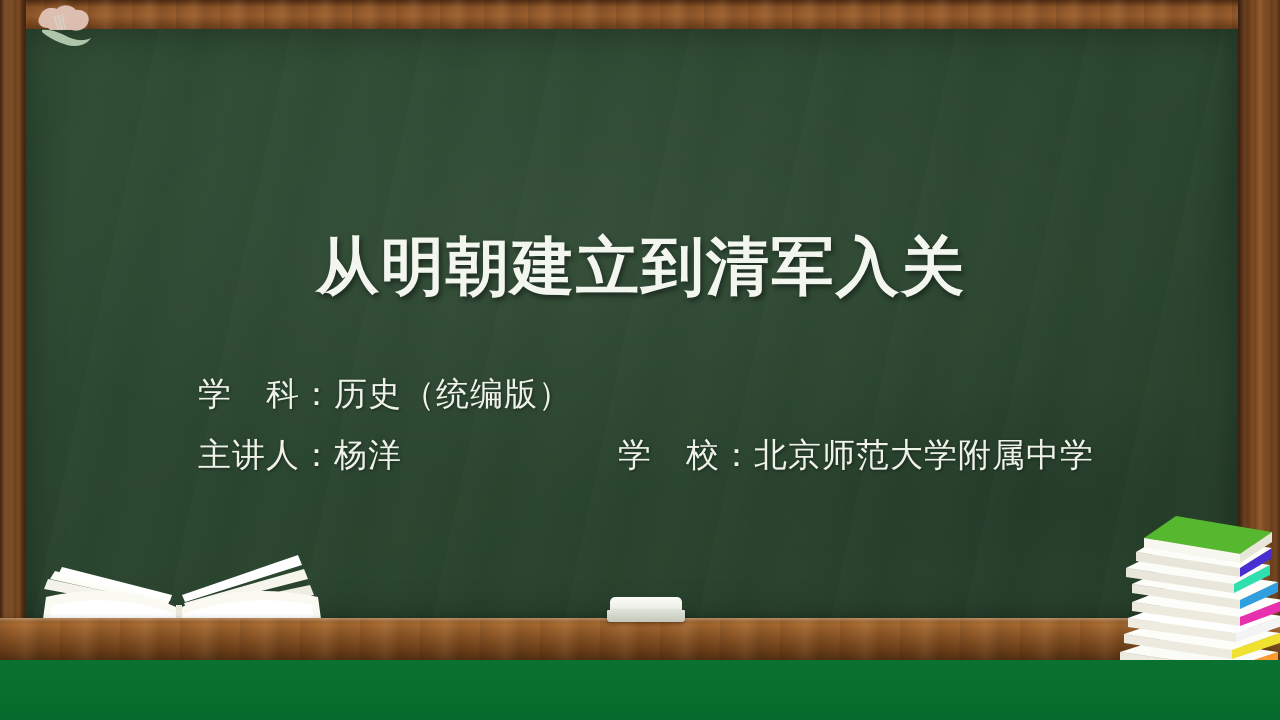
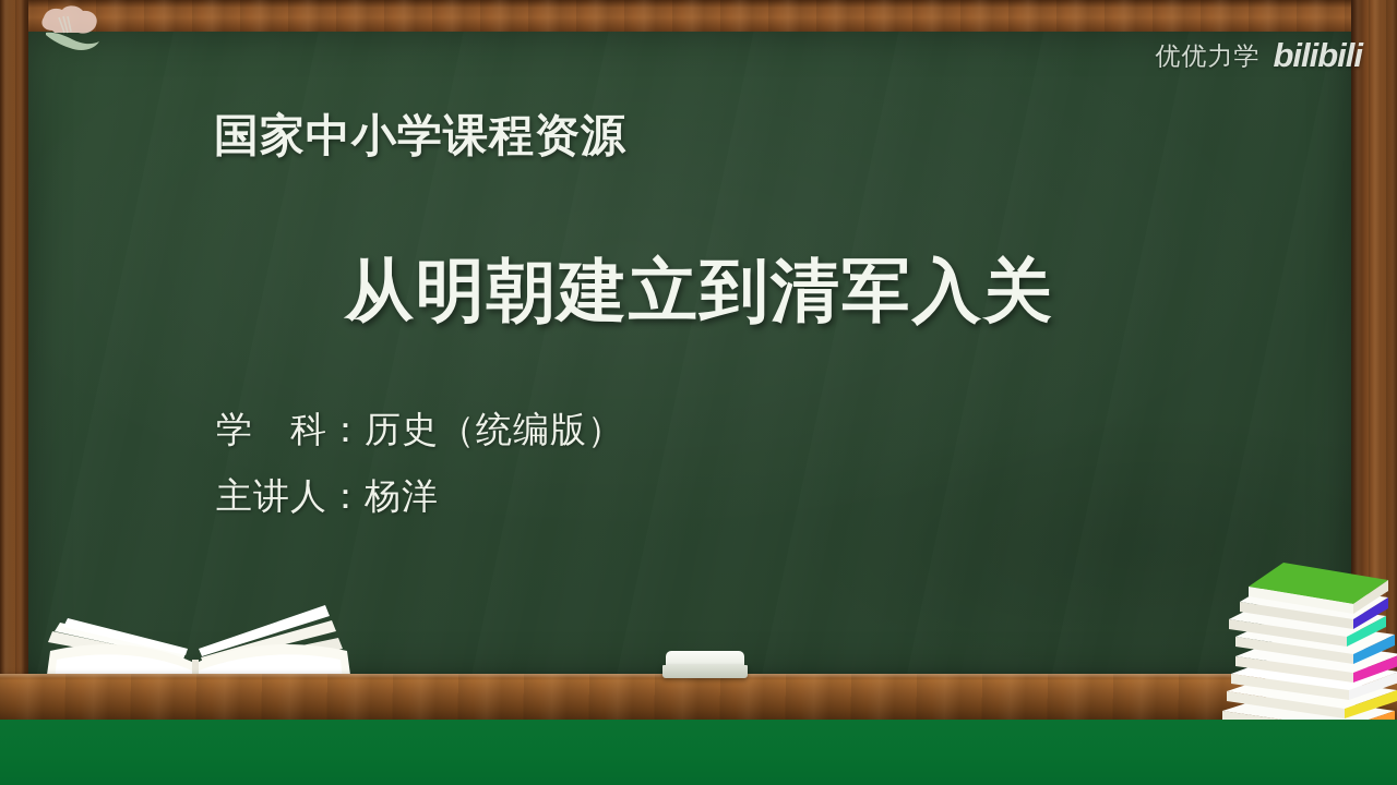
+ 优优力学
+ bilibili
+ 国家中小学课程资源
  从明朝建立到清军入关
  学 科：历史（统编版）
  主讲人：杨洋
- 学 校：北京师范大学附属中学
